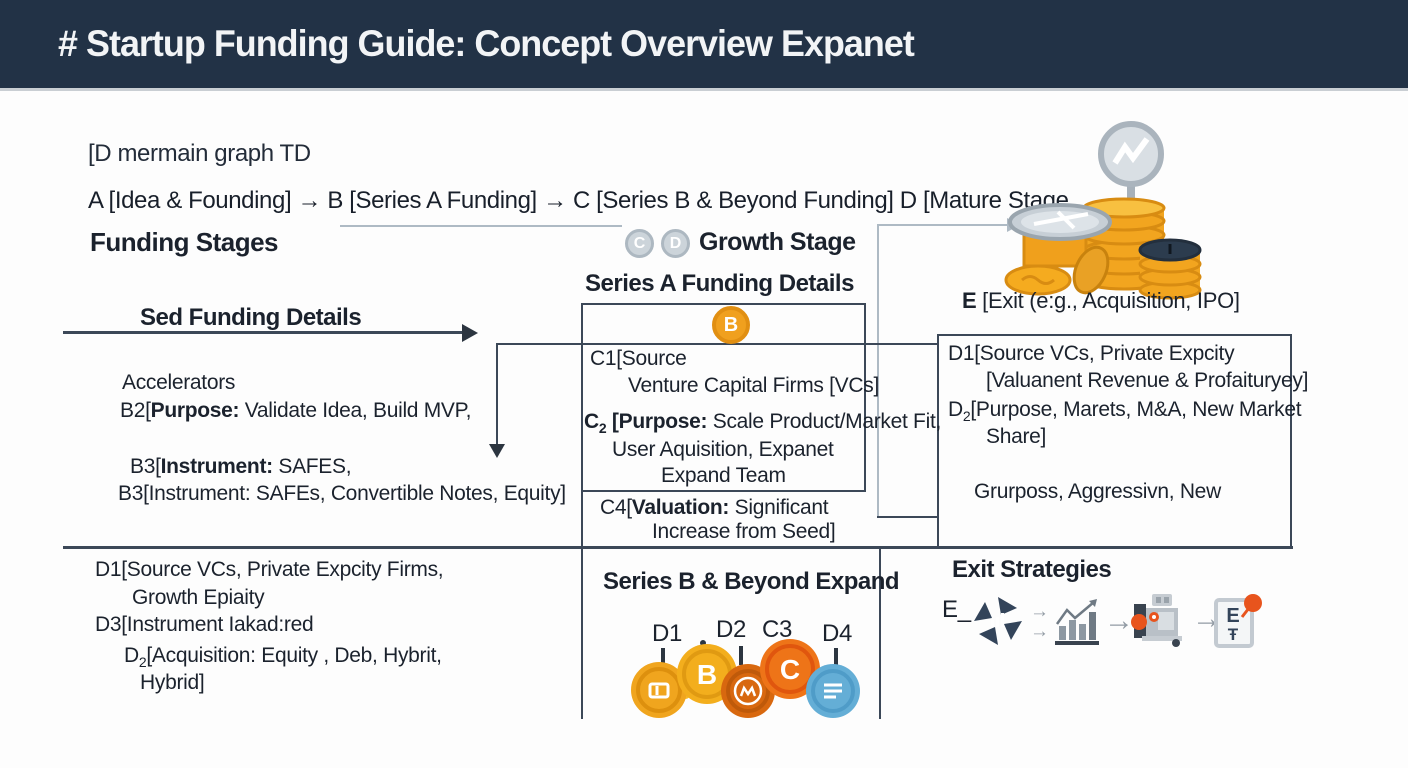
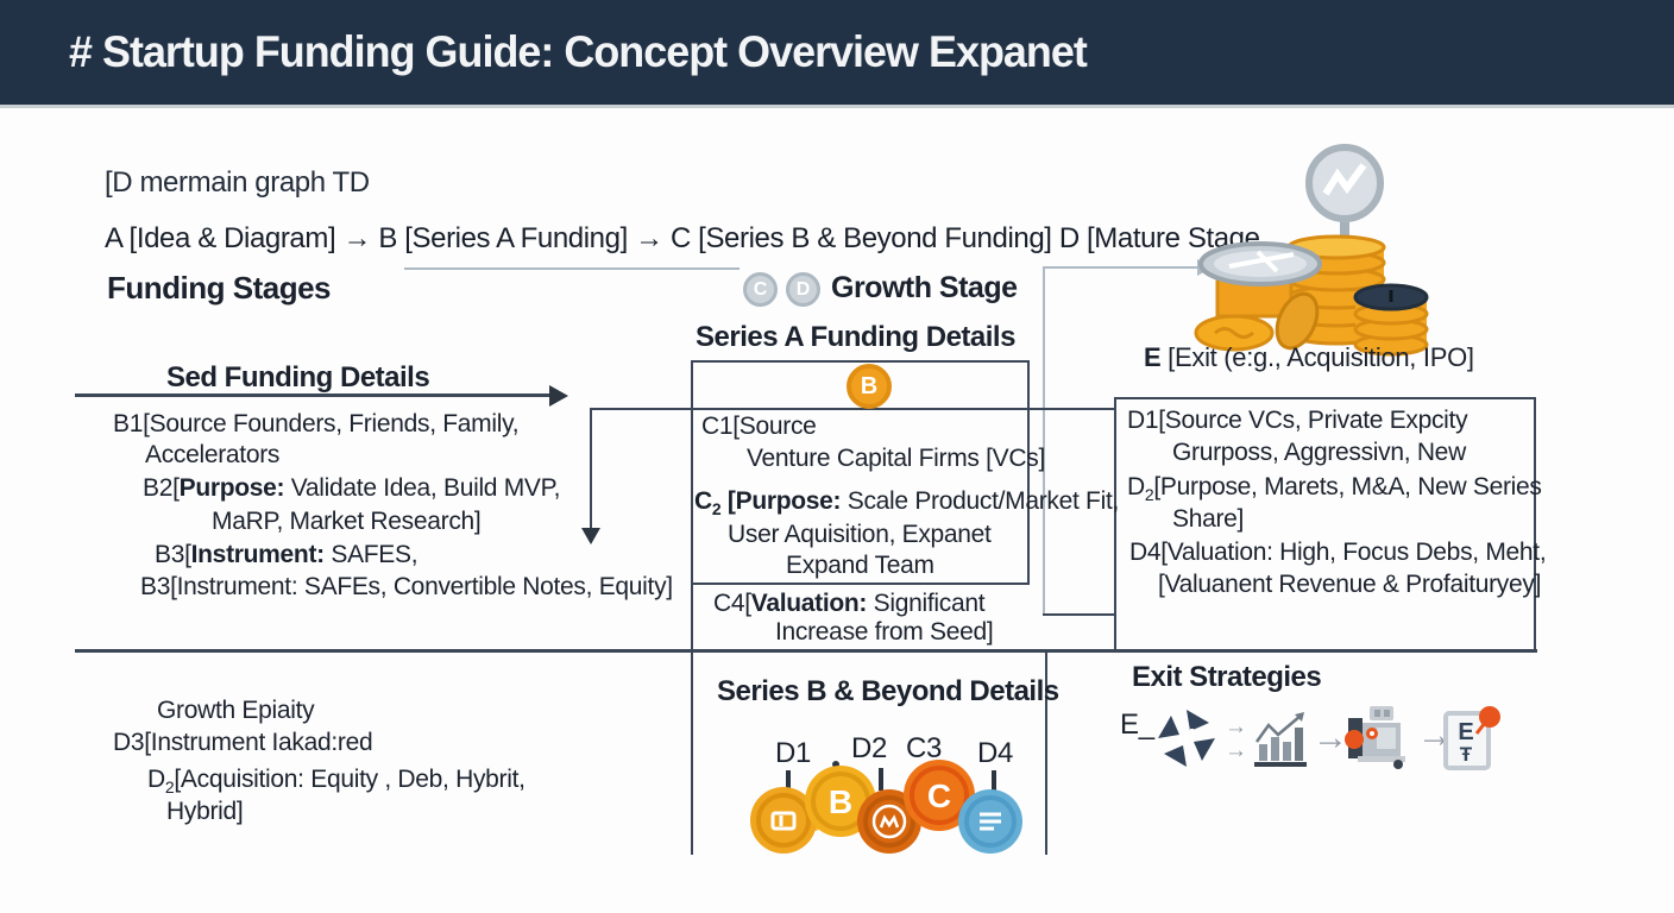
  # Startup Funding Guide: Concept Overview Expanet
  [D mermain graph TD
- A [Idea & Founding] → B [Series A Funding] → C [Series B & Beyond Funding] D [Mature Stage
+ A [Idea & Diagram] → B [Series A Funding] → C [Series B & Beyond Funding] D [Mature Stage
  Funding Stages
  C
  D
  Growth Stage
  Series A Funding Details
  E [Exit (e:g., Acquisition, IPO]
  Sed Funding Details
  B
+ B1[Source Founders, Friends, Family,
  Accelerators
  B2[Purpose: Validate Idea, Build MVP,
+ MaRP, Market Research]
  B3[Instrument: SAFES,
  B3[Instrument: SAFEs, Convertible Notes, Equity]
  C1[Source
  Venture Capital Firms [VCs]
  C2 [Purpose: Scale Product/Market Fit,
  User Aquisition, Expanet
  Expand Team
  C4[Valuation: Significant
  Increase from Seed]
  D1[Source VCs, Private Expcity
- [Valuanent Revenue & Profaituryey]
+ Grurposs, Aggressivn, New
- D2[Purpose, Marets, M&A, New Market
+ D2[Purpose, Marets, M&A, New Series
  Share]
+ D4[Valuation: High, Focus Debs, Meht,
- Grurposs, Aggressivn, New
+ [Valuanent Revenue & Profaituryey]
- D1[Source VCs, Private Expcity Firms,
  Growth Epiaity
  D3[Instrument Iakad:red
  D2[Acquisition: Equity , Deb, Hybrit,
  Hybrid]
- Series B & Beyond Expand
+ Series B & Beyond Details
  D1
  D2
  C3
  D4
  B
  C
  Exit Strategies
  E_
  →
  →
  →
  →
  E
  Ŧ
